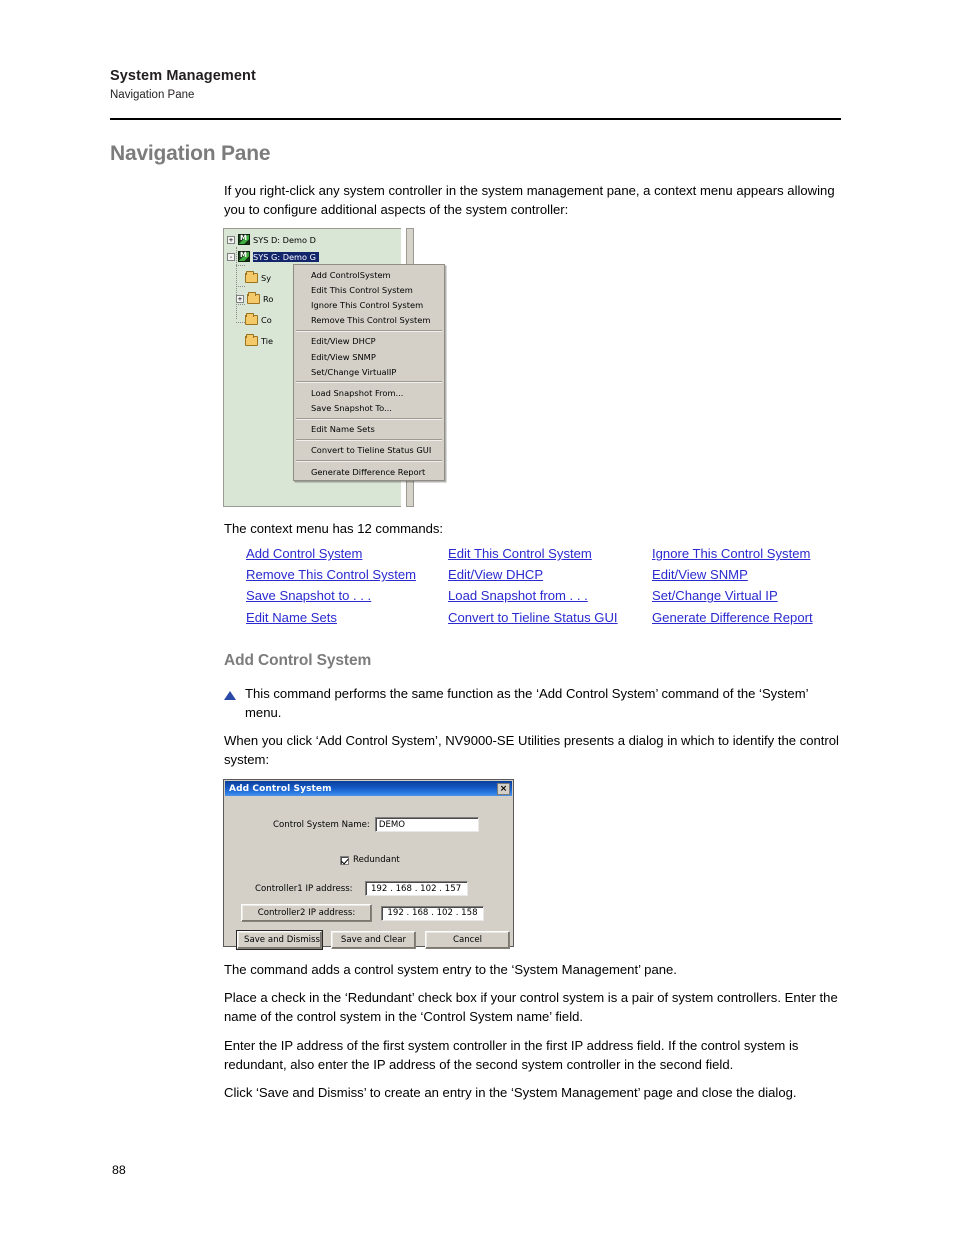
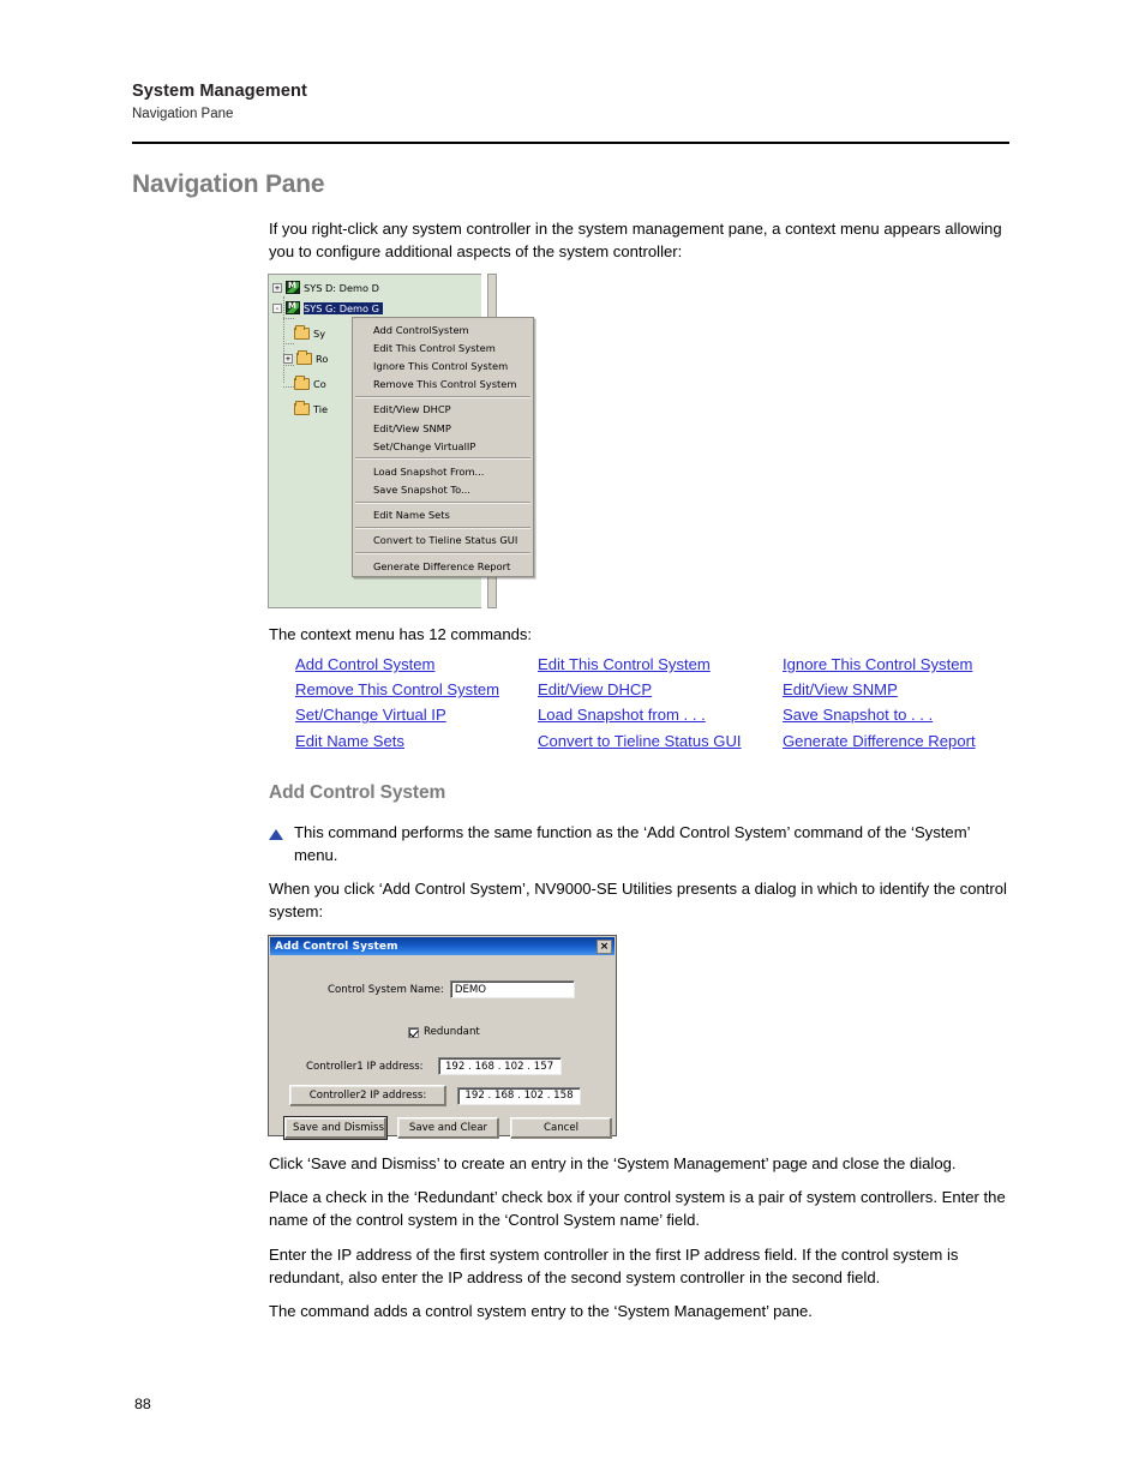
  System Management
  Navigation Pane
  Navigation Pane
  If you right-click any system controller in the system management pane, a context menu appears allowing you to configure additional aspects of the system controller:
  +
  SYS D: Demo D
  -
  SYS G: Demo G
  Sy
  +
  Ro
  Co
  Tie
  Add ControlSystem
  Edit This Control System
  Ignore This Control System
  Remove This Control System
  Edit/View DHCP
  Edit/View SNMP
  Set/Change VirtualIP
  Load Snapshot From...
  Save Snapshot To...
  Edit Name Sets
  Convert to Tieline Status GUI
  Generate Difference Report
  The context menu has 12 commands:
  Add Control System
  Edit This Control System
  Ignore This Control System
  Remove This Control System
  Edit/View DHCP
  Edit/View SNMP
- Save Snapshot to . . .
+ Set/Change Virtual IP
  Load Snapshot from . . .
- Set/Change Virtual IP
+ Save Snapshot to . . .
  Edit Name Sets
  Convert to Tieline Status GUI
  Generate Difference Report
  Add Control System
  This command performs the same function as the ‘Add Control System’ command of the ‘System’ menu.
  When you click ‘Add Control System’, NV9000-SE Utilities presents a dialog in which to identify the control system:
  Add Control System
  ×
  Control System Name:
  DEMO
  Redundant
  Controller1 IP address:
  192 . 168 . 102 . 157
  Controller2 IP address:
  192 . 168 . 102 . 158
  Save and Dismiss
  Save and Clear
  Cancel
- The command adds a control system entry to the ‘System Management’ pane.
+ Click ‘Save and Dismiss’ to create an entry in the ‘System Management’ page and close the dialog.
  Place a check in the ‘Redundant’ check box if your control system is a pair of system controllers. Enter the name of the control system in the ‘Control System name’ field.
  Enter the IP address of the first system controller in the first IP address field. If the control system is redundant, also enter the IP address of the second system controller in the second field.
- Click ‘Save and Dismiss’ to create an entry in the ‘System Management’ page and close the dialog.
+ The command adds a control system entry to the ‘System Management’ pane.
  88
